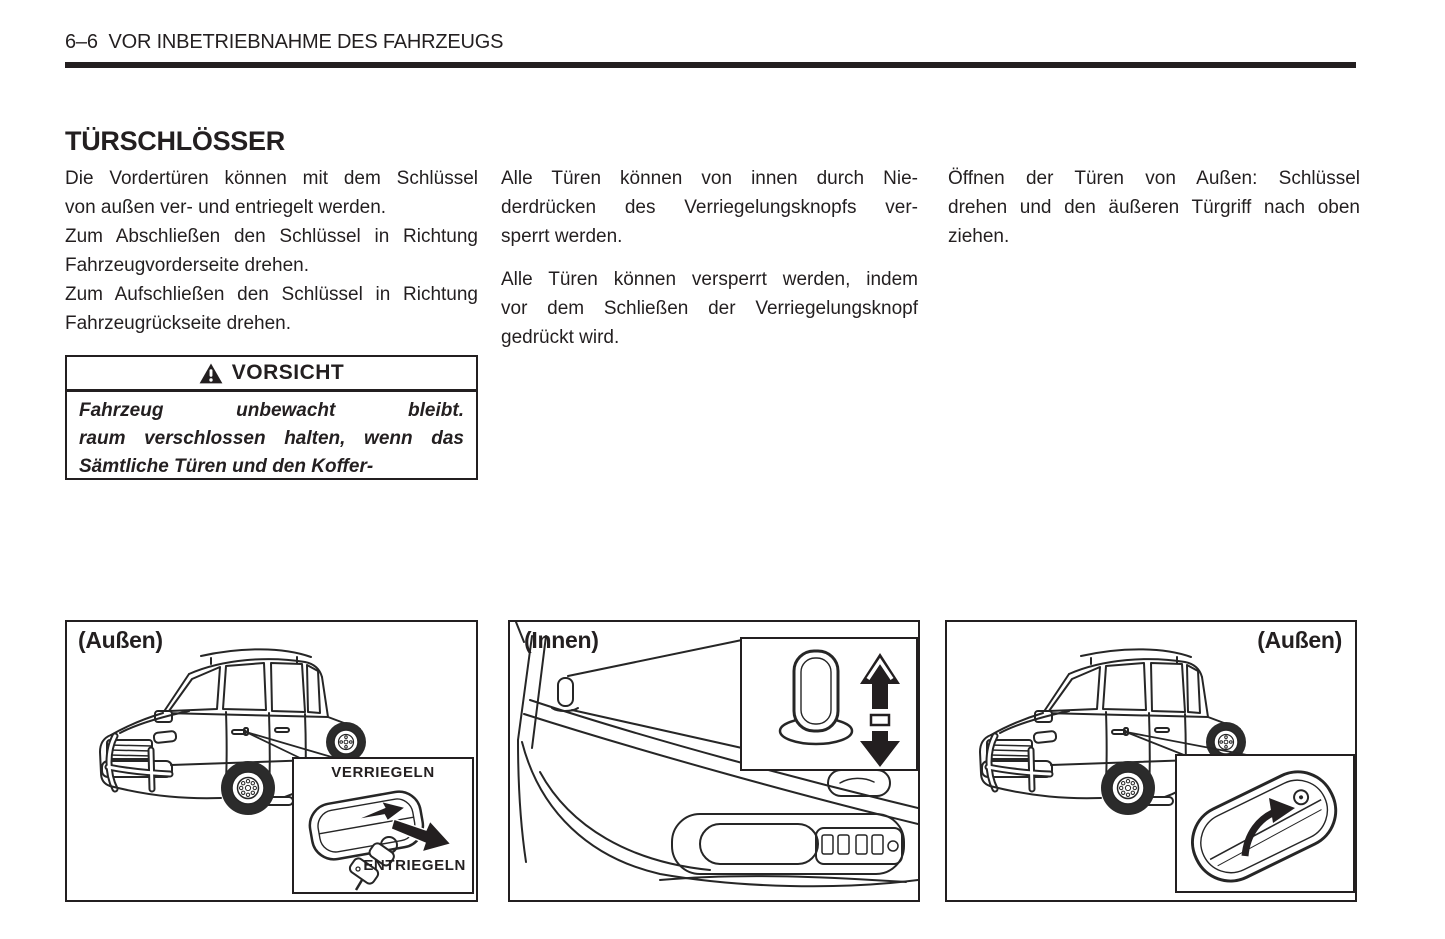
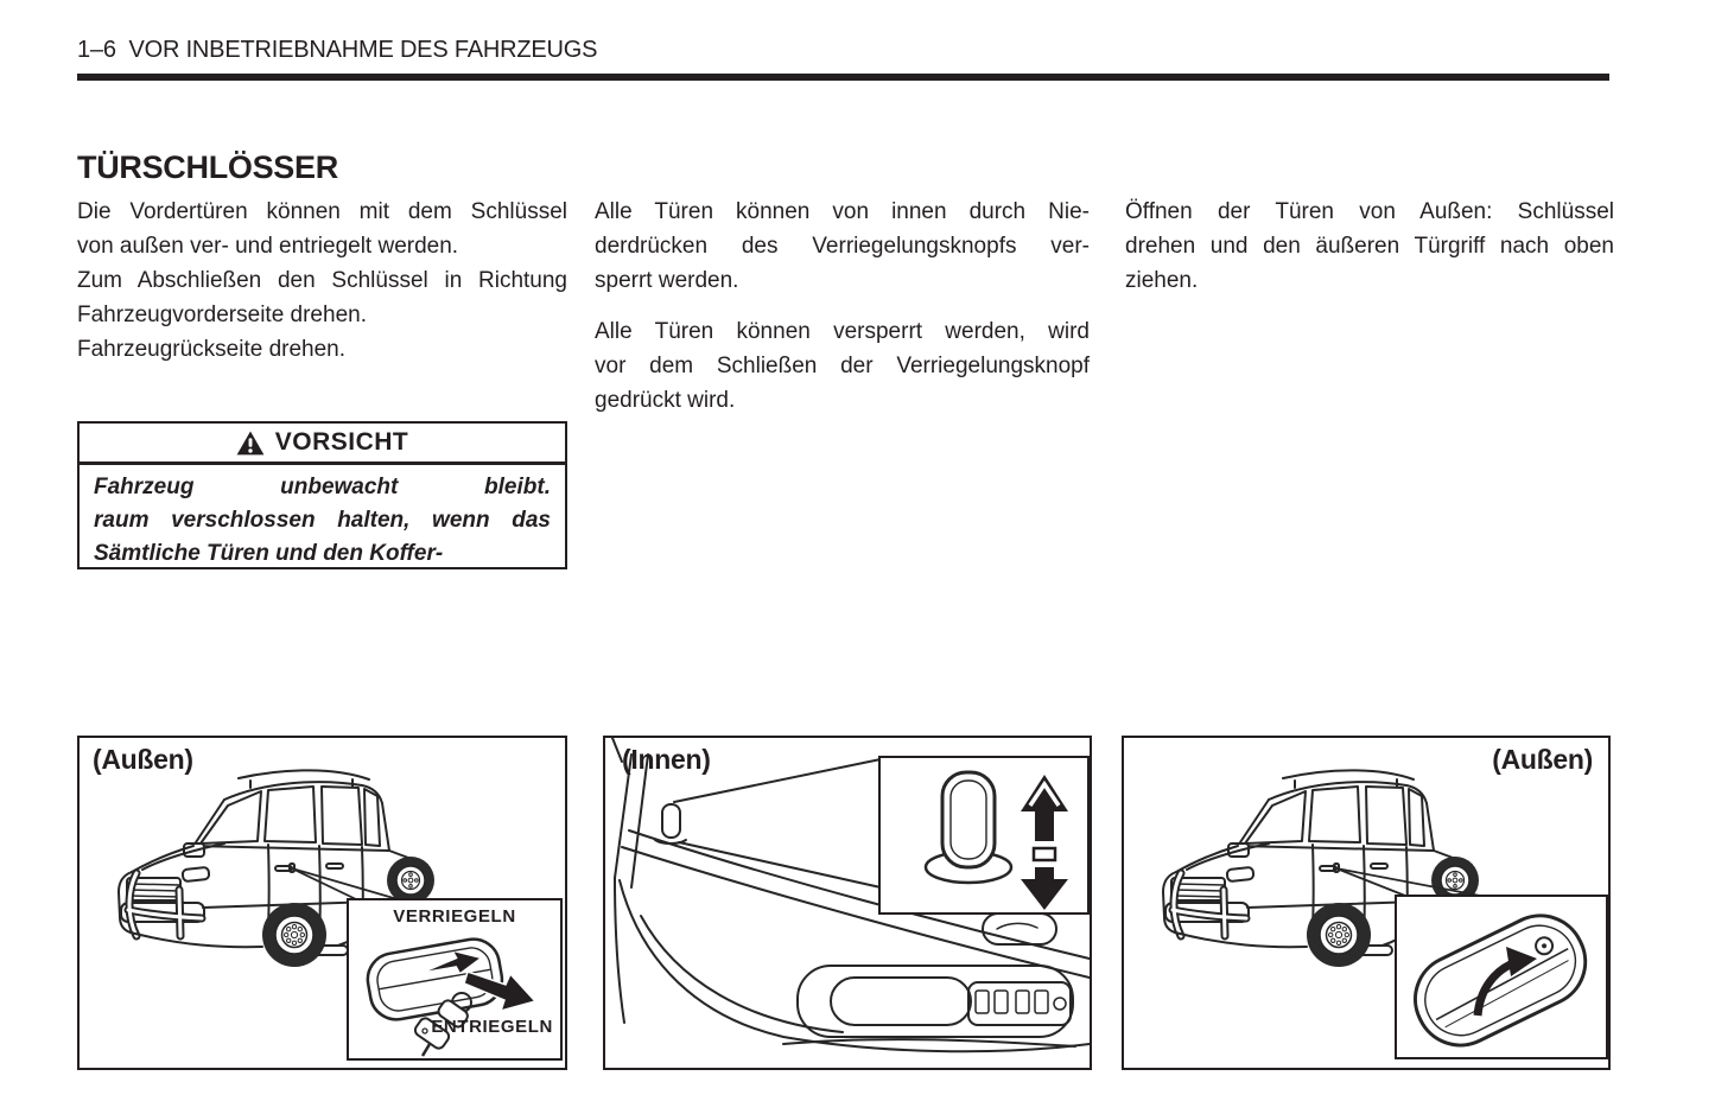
- 6–6 VOR INBETRIEBNAHME DES FAHRZEUGS
+ 1–6 VOR INBETRIEBNAHME DES FAHRZEUGS
  TÜRSCHLÖSSER
  Die Vordertüren können mit dem Schlüssel
  von außen ver- und entriegelt werden.
  Zum Abschließen den Schlüssel in Richtung
  Fahrzeugvorderseite drehen.
- Zum Aufschließen den Schlüssel in Richtung
  Fahrzeugrückseite drehen.
  VORSICHT
  Fahrzeug unbewacht bleibt.
  raum verschlossen halten, wenn das
  Sämtliche Türen und den Koffer-
  Alle Türen können von innen durch Nie-
  derdrücken des Verriegelungsknopfs ver-
  sperrt werden.
- Alle Türen können versperrt werden, indem
+ Alle Türen können versperrt werden, wird
  vor dem Schließen der Verriegelungsknopf
  gedrückt wird.
  Öffnen der Türen von Außen: Schlüssel
  drehen und den äußeren Türgriff nach oben
  ziehen.
  (Außen)
  VERRIEGELN
  ENTRIEGELN
  (Innen)
  (Außen)
